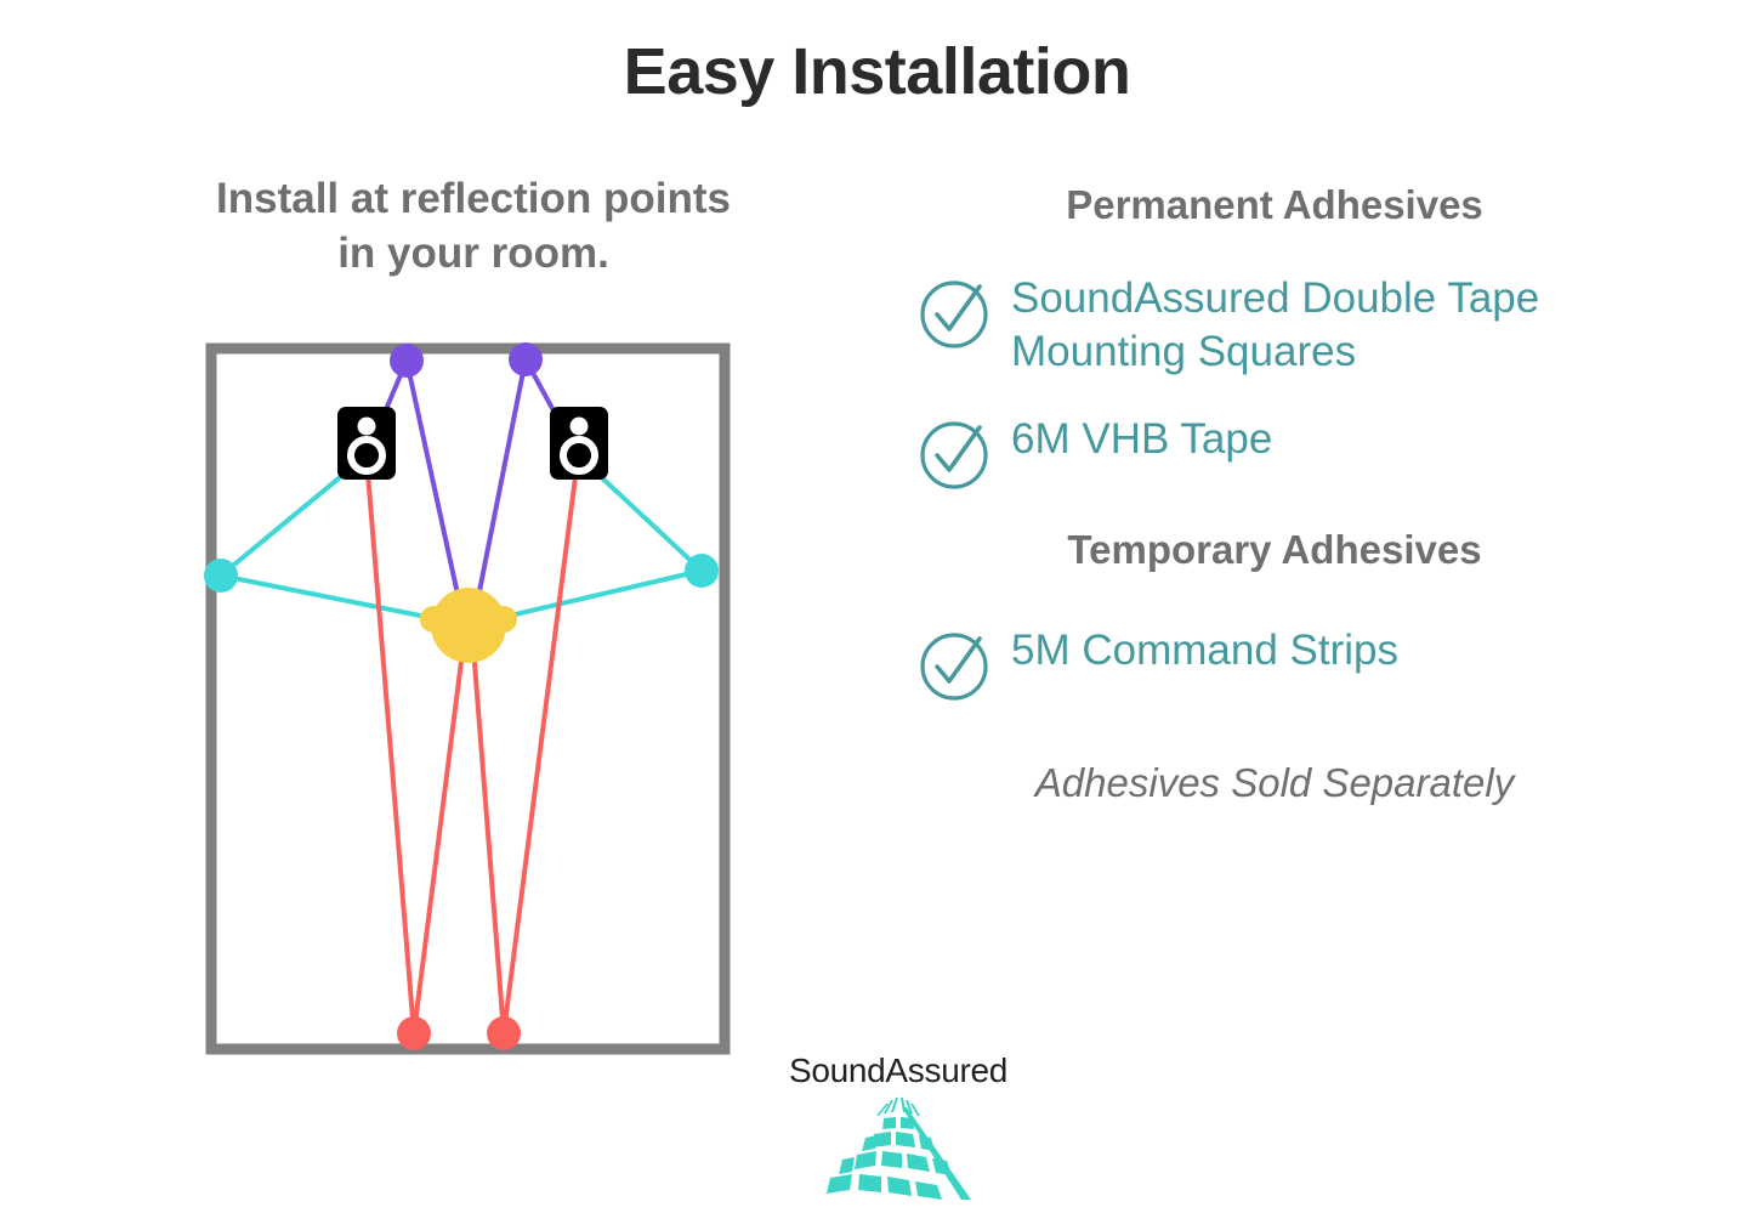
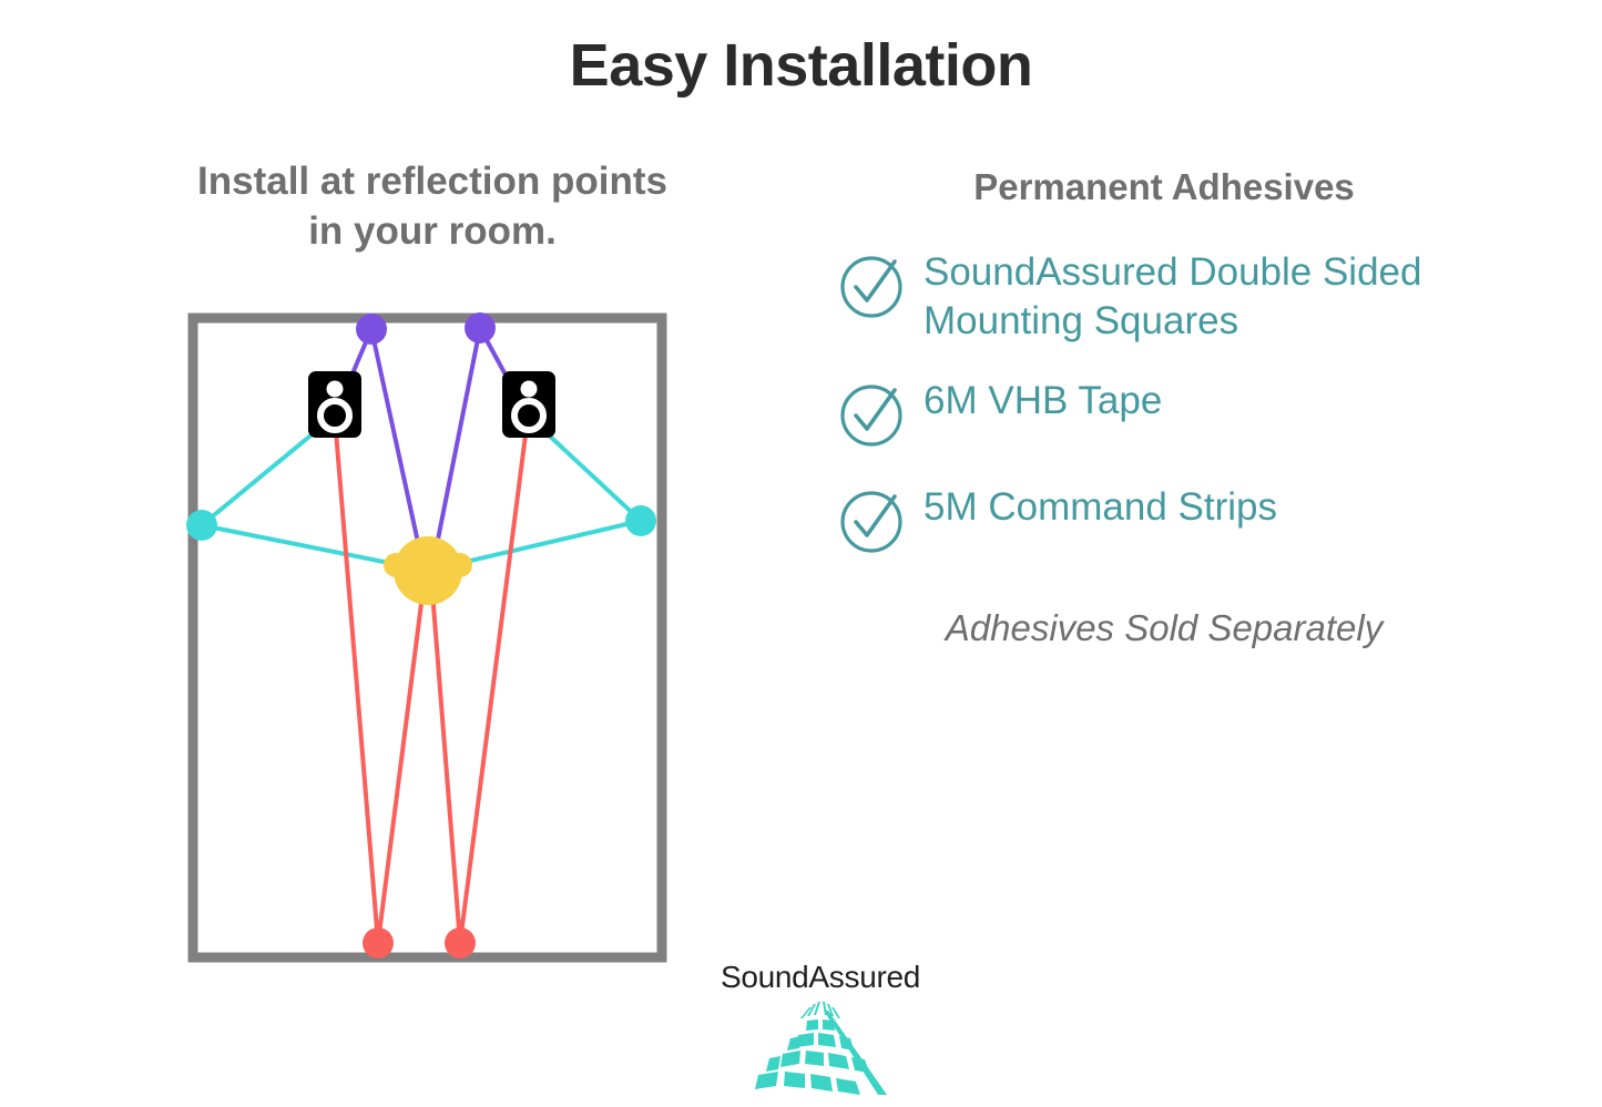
  Easy Installation
  Install at reflection points
  in your room.
  Permanent Adhesives
- SoundAssured Double Tape Mounting Squares
+ SoundAssured Double Sided Mounting Squares
  6M VHB Tape
- Temporary Adhesives
  5M Command Strips
  Adhesives Sold Separately
  SoundAssured
